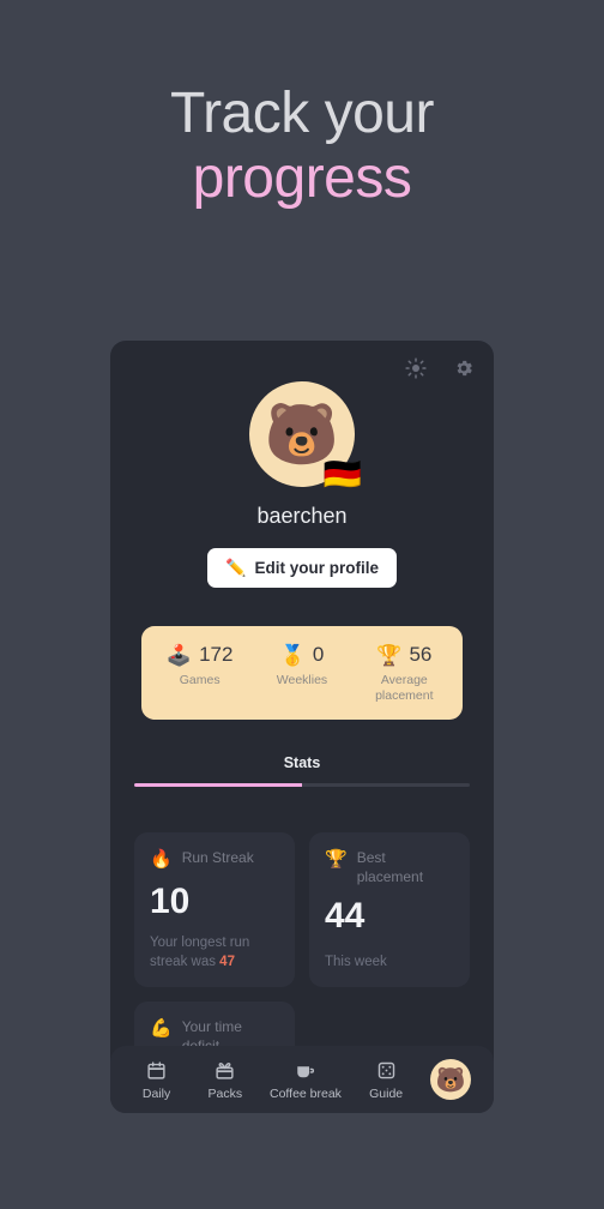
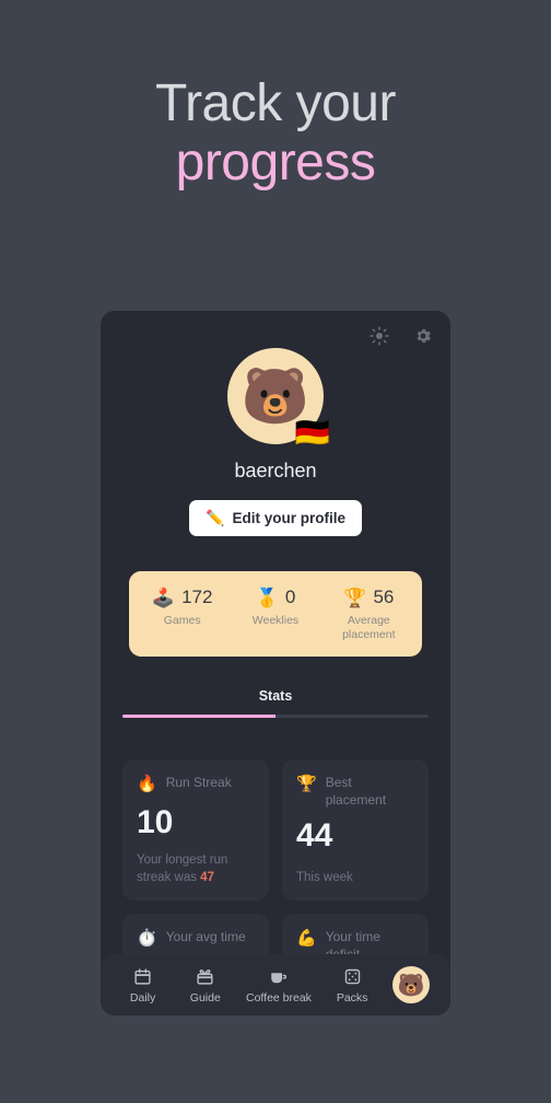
  Track your
  progress
  🐻
  🇩🇪
  baerchen
  ✏️
  Edit your profile
  🕹️
  172
  Games
  🥇
  0
  Weeklies
  🏆
  56
  Average placement
  Stats
  🔥
  Run Streak
  10
  Your longest run streak was 47
  🏆
  Best placement
  44
  This week
+ ⏱️
+ Your avg time
  💪
  Daily
- Packs
+ Guide
  Coffee break
- Guide
+ Packs
  🐻
